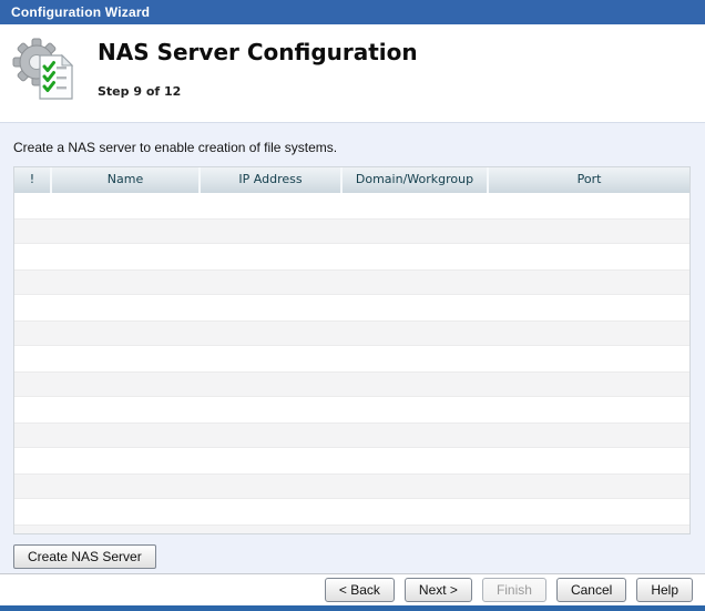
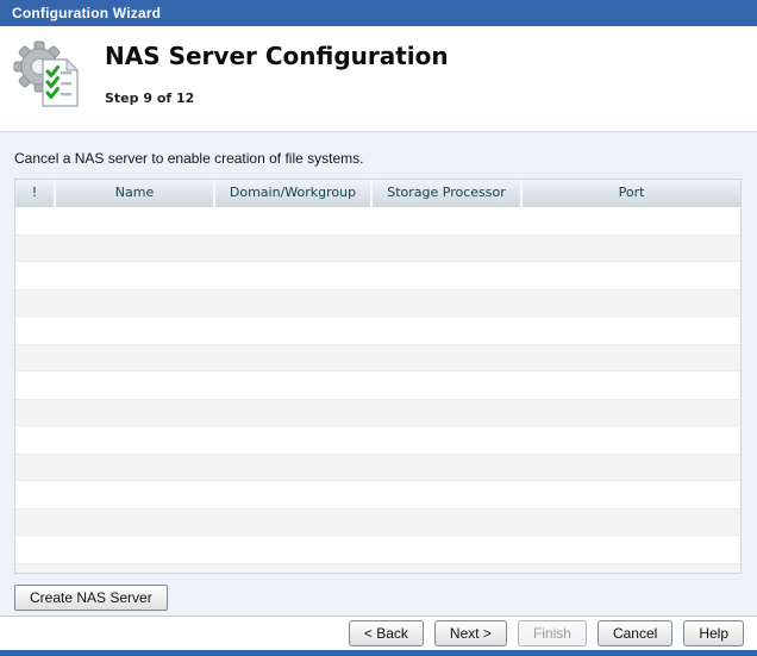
  Configuration Wizard
  NAS Server Configuration
  Step 9 of 12
- Create a NAS server to enable creation of file systems.
+ Cancel a NAS server to enable creation of file systems.
  !
  Name
- IP Address
  Domain/Workgroup
+ Storage Processor
  Port
  Create NAS Server
  < Back
  Next >
  Finish
  Cancel
  Help
